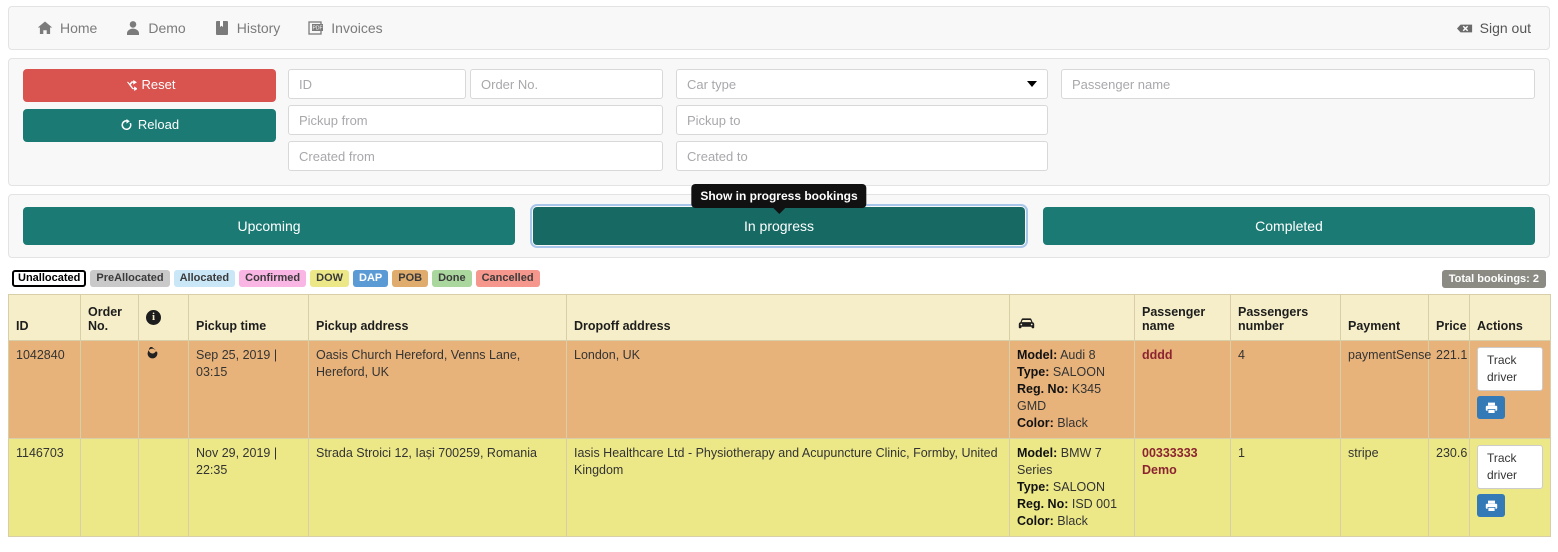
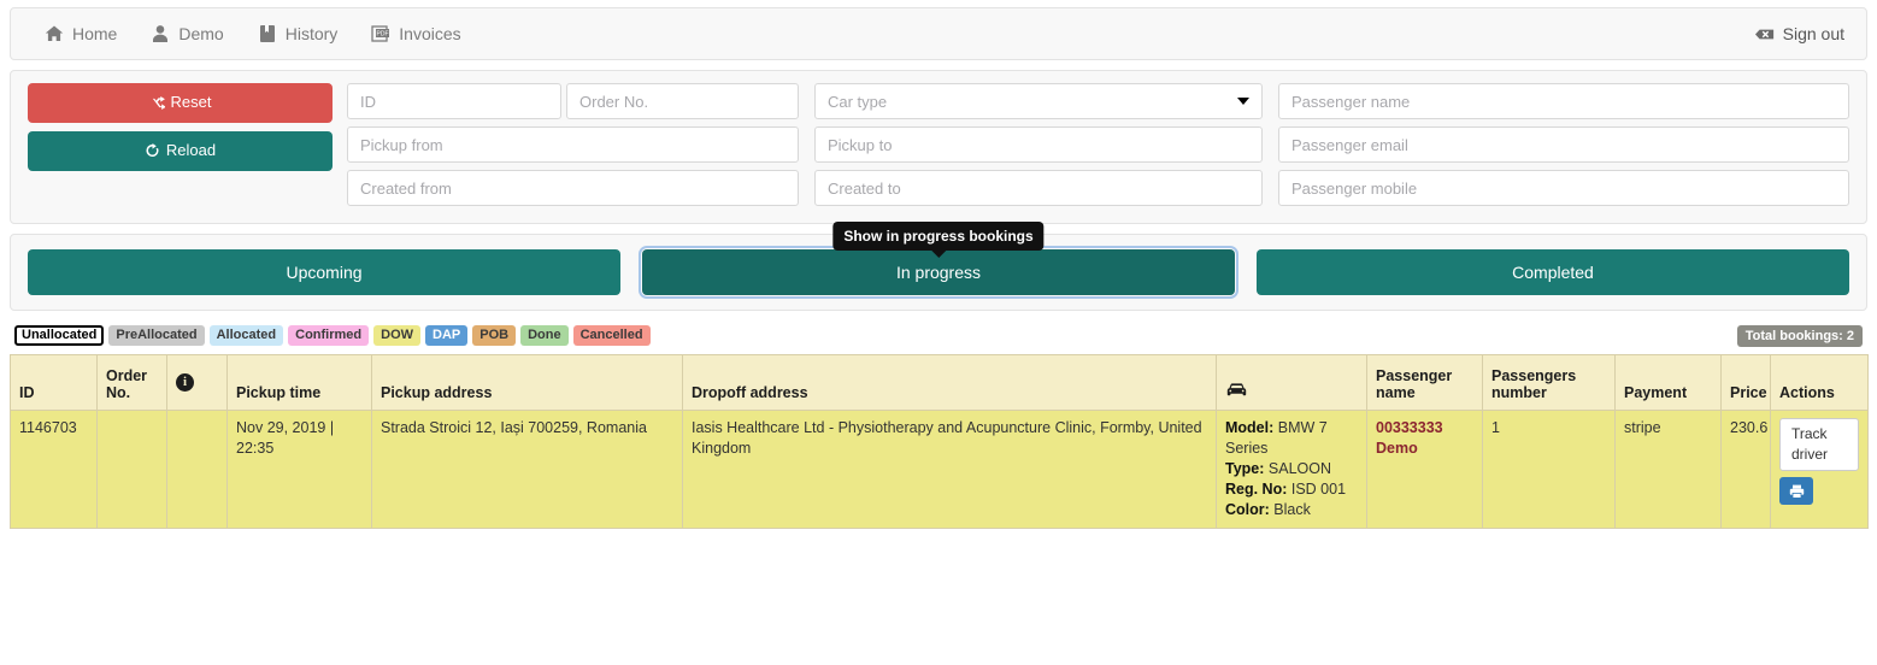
  Home
  Demo
  History
  Invoices
  Sign out
  Reset
  Reload
  ID
  Order No.
  Pickup from
  Created from
  Car type
  Pickup to
  Created to
  Passenger name
+ Passenger email
+ Passenger mobile
  Upcoming
  In progress
  Completed
  Show in progress bookings
  Unallocated
  PreAllocated
  Allocated
  Confirmed
  DOW
  DAP
  POB
  Done
  Cancelled
  Total bookings: 2
  ID	Order No.	i	Pickup time	Pickup address	Dropoff address		Passenger name	Passengers number	Payment	Price	Actions
- 1042840			Sep 25, 2019 | 03:15	Oasis Church Hereford, Venns Lane, Hereford, UK	London, UK	Model: Audi 8 Type: SALOON Reg. No: K345 GMD Color: Black	dddd	4	paymentSense	221.1	Track driver
  1146703			Nov 29, 2019 | 22:35	Strada Stroici 12, Iași 700259, Romania	Iasis Healthcare Ltd - Physiotherapy and Acupuncture Clinic, Formby, United Kingdom	Model: BMW 7 Series Type: SALOON Reg. No: ISD 001 Color: Black	00333333 Demo	1	stripe	230.6	Track driver
